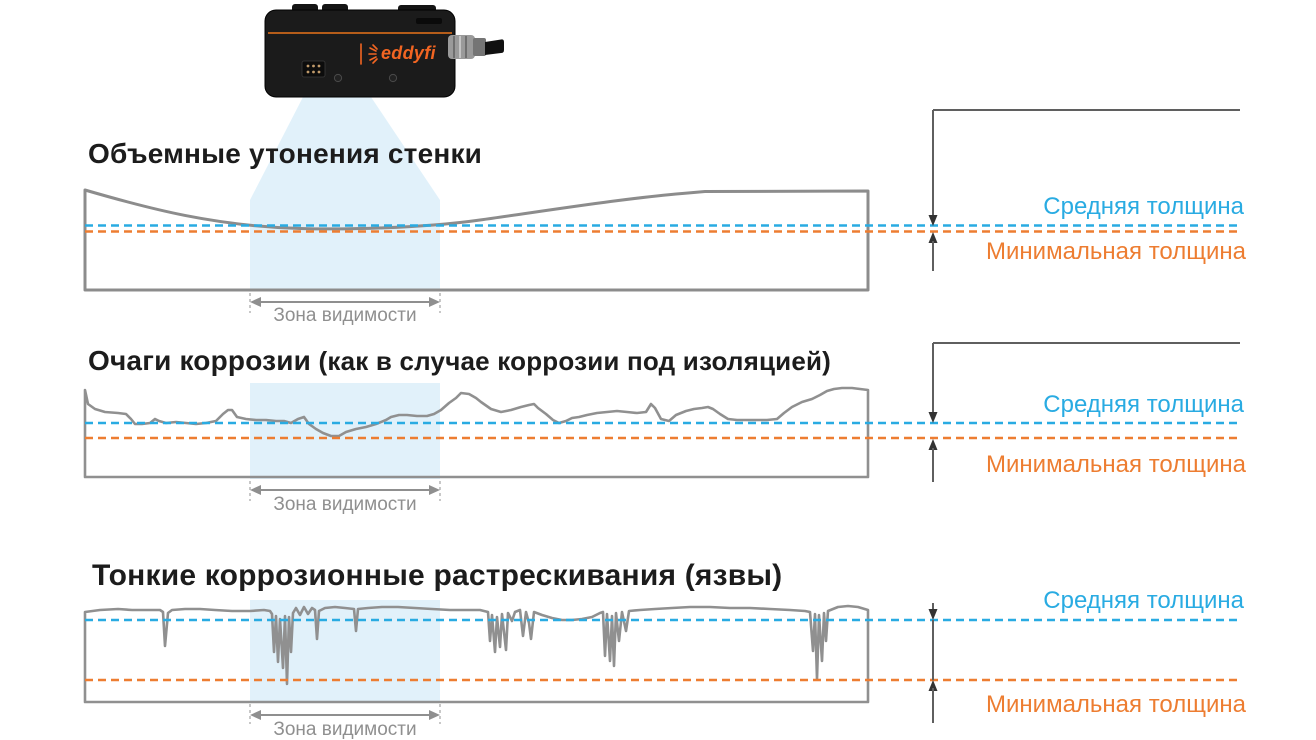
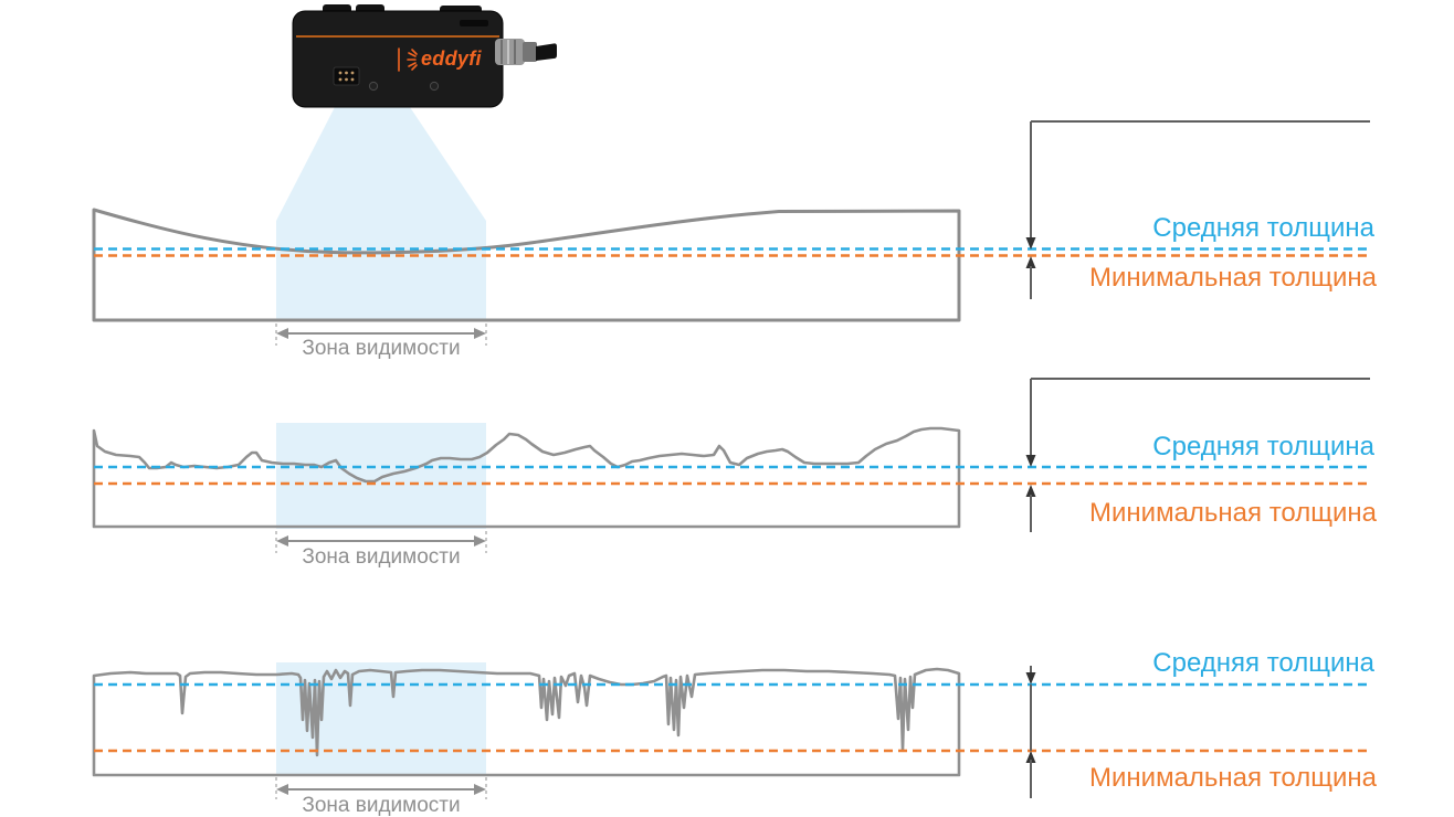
  eddyfi
- Объемные утонения стенки
- Очаги коррозии (как в случае коррозии под изоляцией)
- Тонкие коррозионные растрескивания (язвы)
  Зона видимости
  Зона видимости
  Зона видимости
  Средняя толщина
  Средняя толщина
  Средняя толщина
  Минимальная толщина
  Минимальная толщина
  Минимальная толщина
